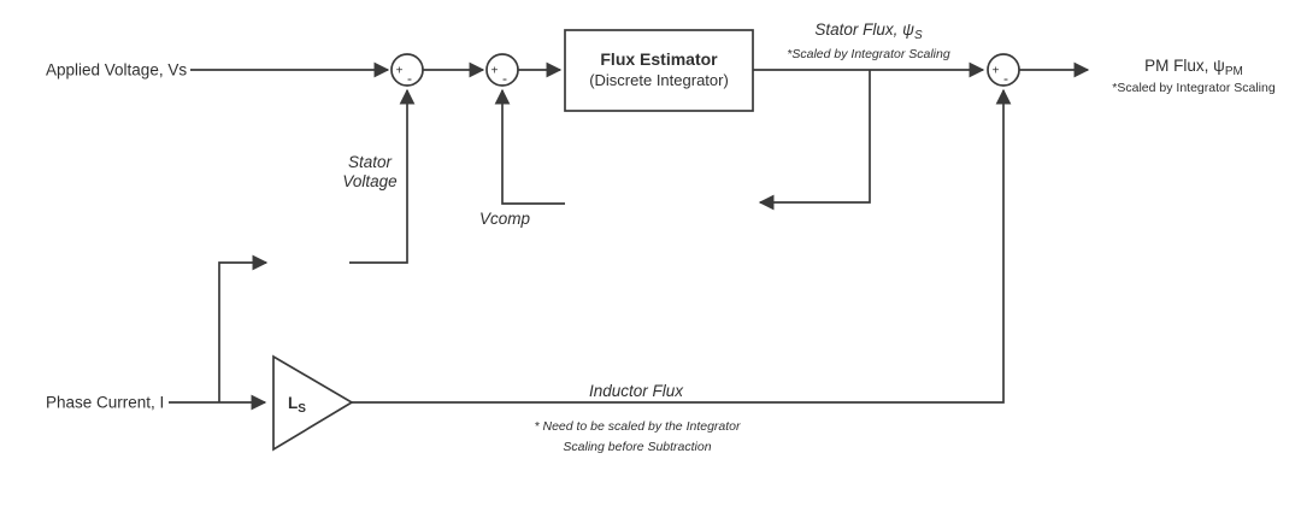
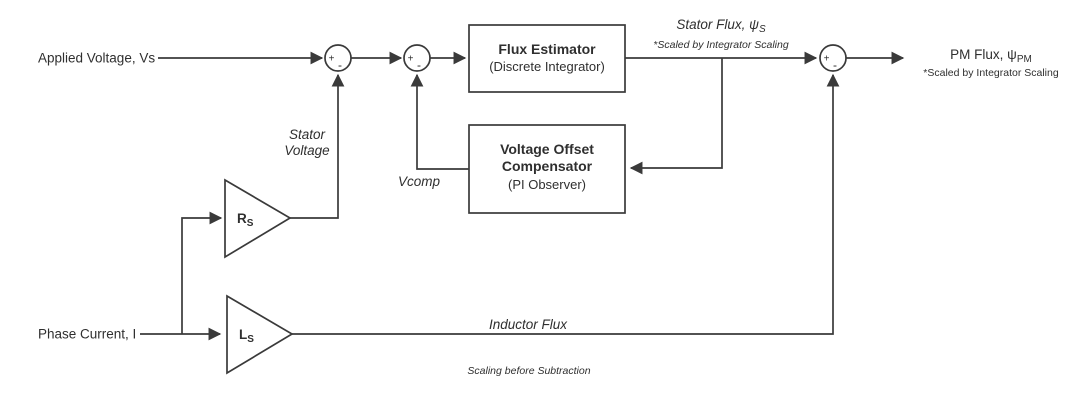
  +
  -
  +
  -
  +
  -
  Flux Estimator
  (Discrete Integrator)
+ Voltage Offset
+ Compensator
+ (PI Observer)
+ RS
  LS
  Applied Voltage, Vs
  Phase Current, I
  Stator
  Voltage
  Vcomp
  Stator Flux, ψS
  *Scaled by Integrator Scaling
  PM Flux, ψPM
  *Scaled by Integrator Scaling
  Inductor Flux
- * Need to be scaled by the Integrator
  Scaling before Subtraction
